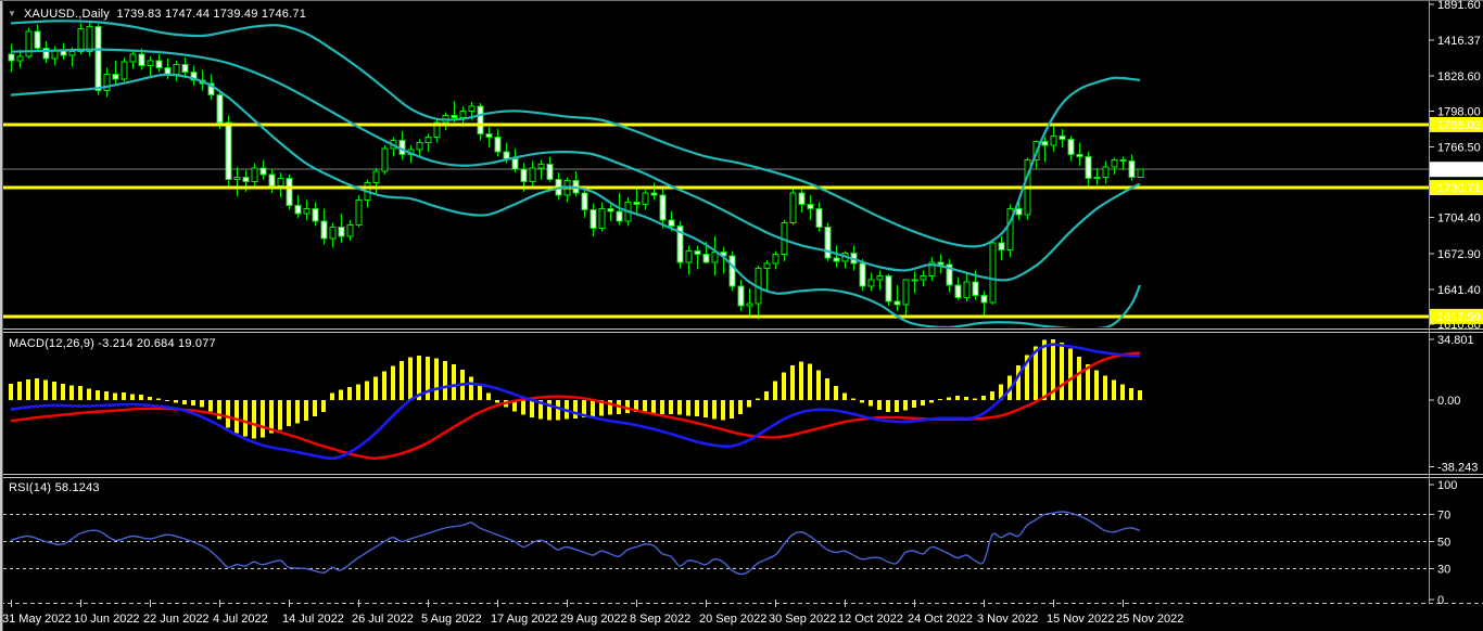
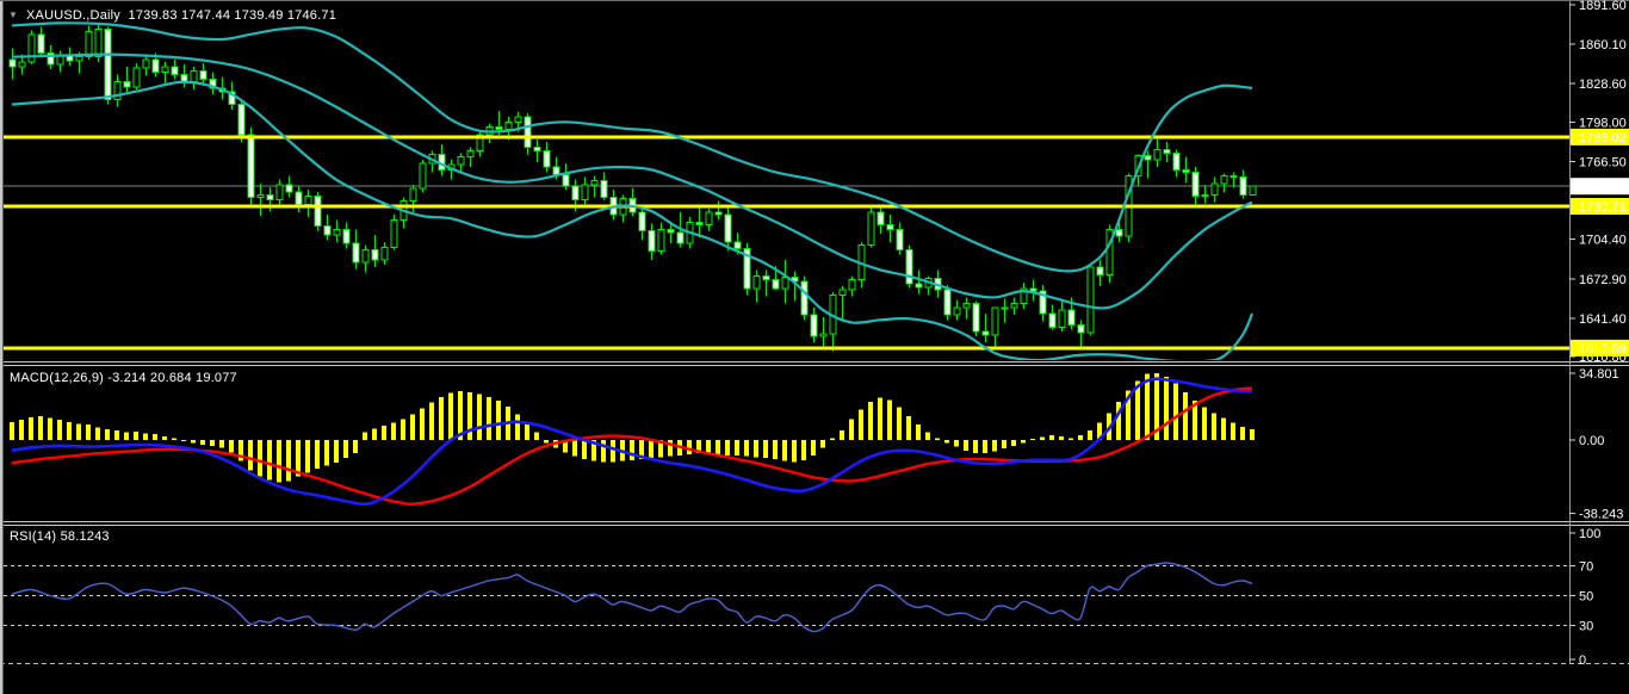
  ▼
  XAUUSD.,Daily 1739.83 1747.44 1739.49 1746.71
  MACD(12,26,9) -3.214 20.684 19.077
  RSI(14) 58.1243
  1891.60
- 1416.37
+ 1860.10
  1828.60
  1798.00
  1766.50
  1704.40
  1672.90
  1641.40
  1610.80
  1786.02
  1730.71
  1617.59
  1746.71
  34.801
  0.00
  -38.243
  100
  70
  50
  30
  0
- 31 May 2022
- 10 Jun 2022
- 22 Jun 2022
- 4 Jul 2022
- 14 Jul 2022
- 26 Jul 2022
- 5 Aug 2022
- 17 Aug 2022
- 29 Aug 2022
- 8 Sep 2022
- 20 Sep 2022
- 30 Sep 2022
- 12 Oct 2022
- 24 Oct 2022
- 3 Nov 2022
- 15 Nov 2022
- 25 Nov 2022
